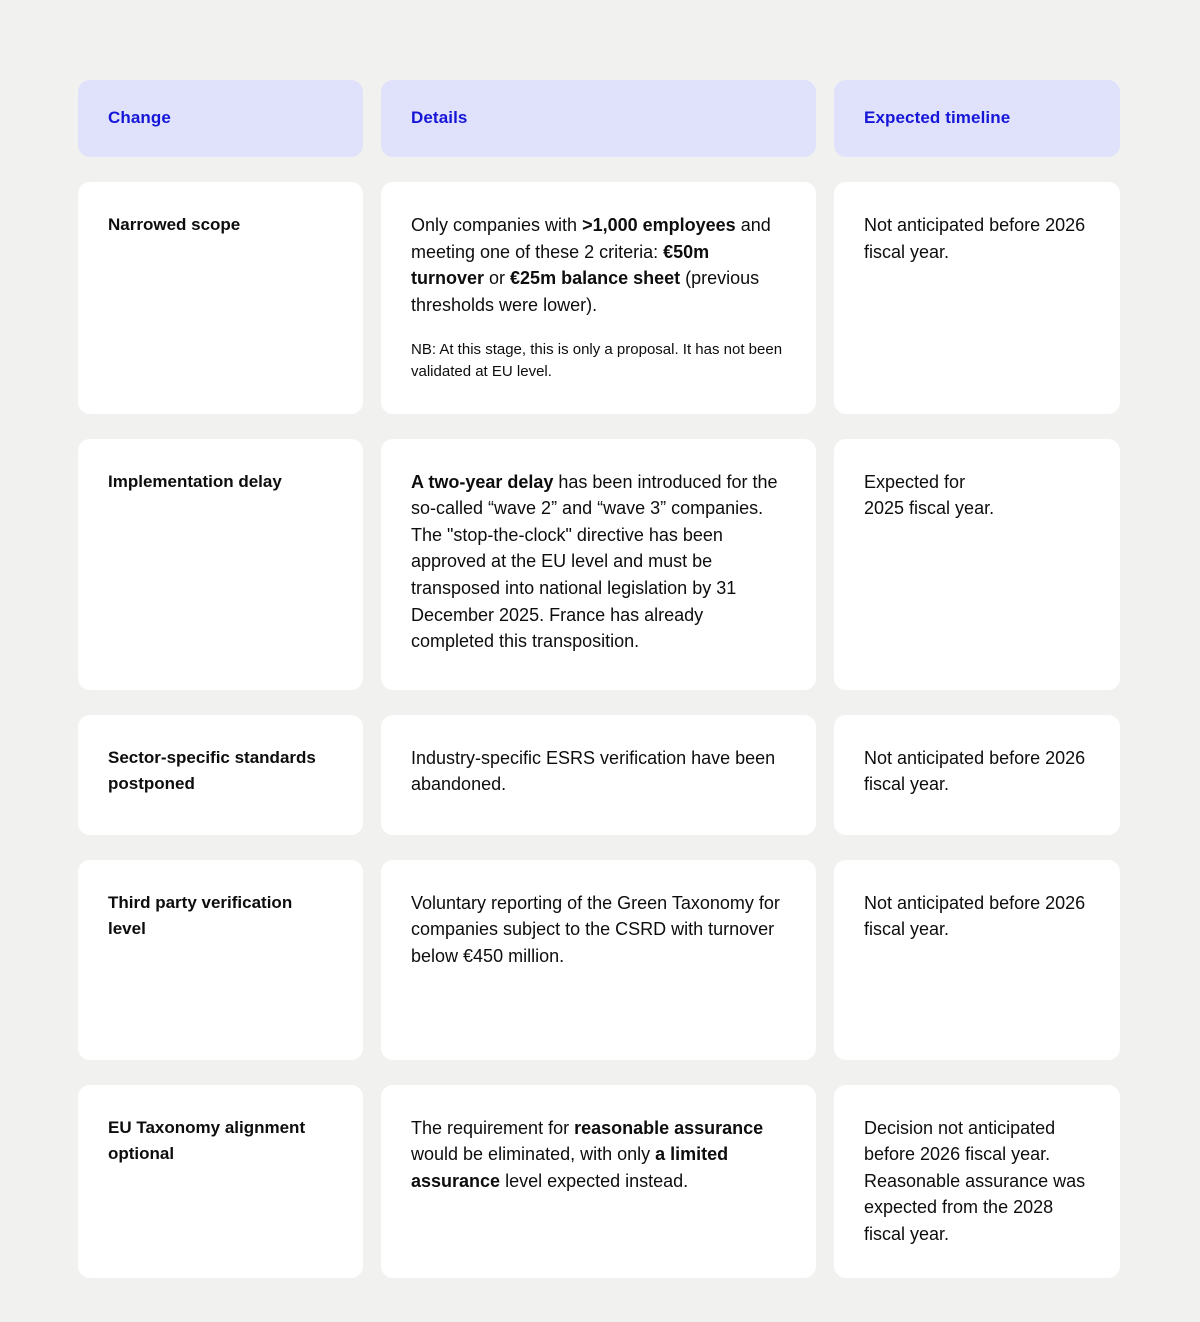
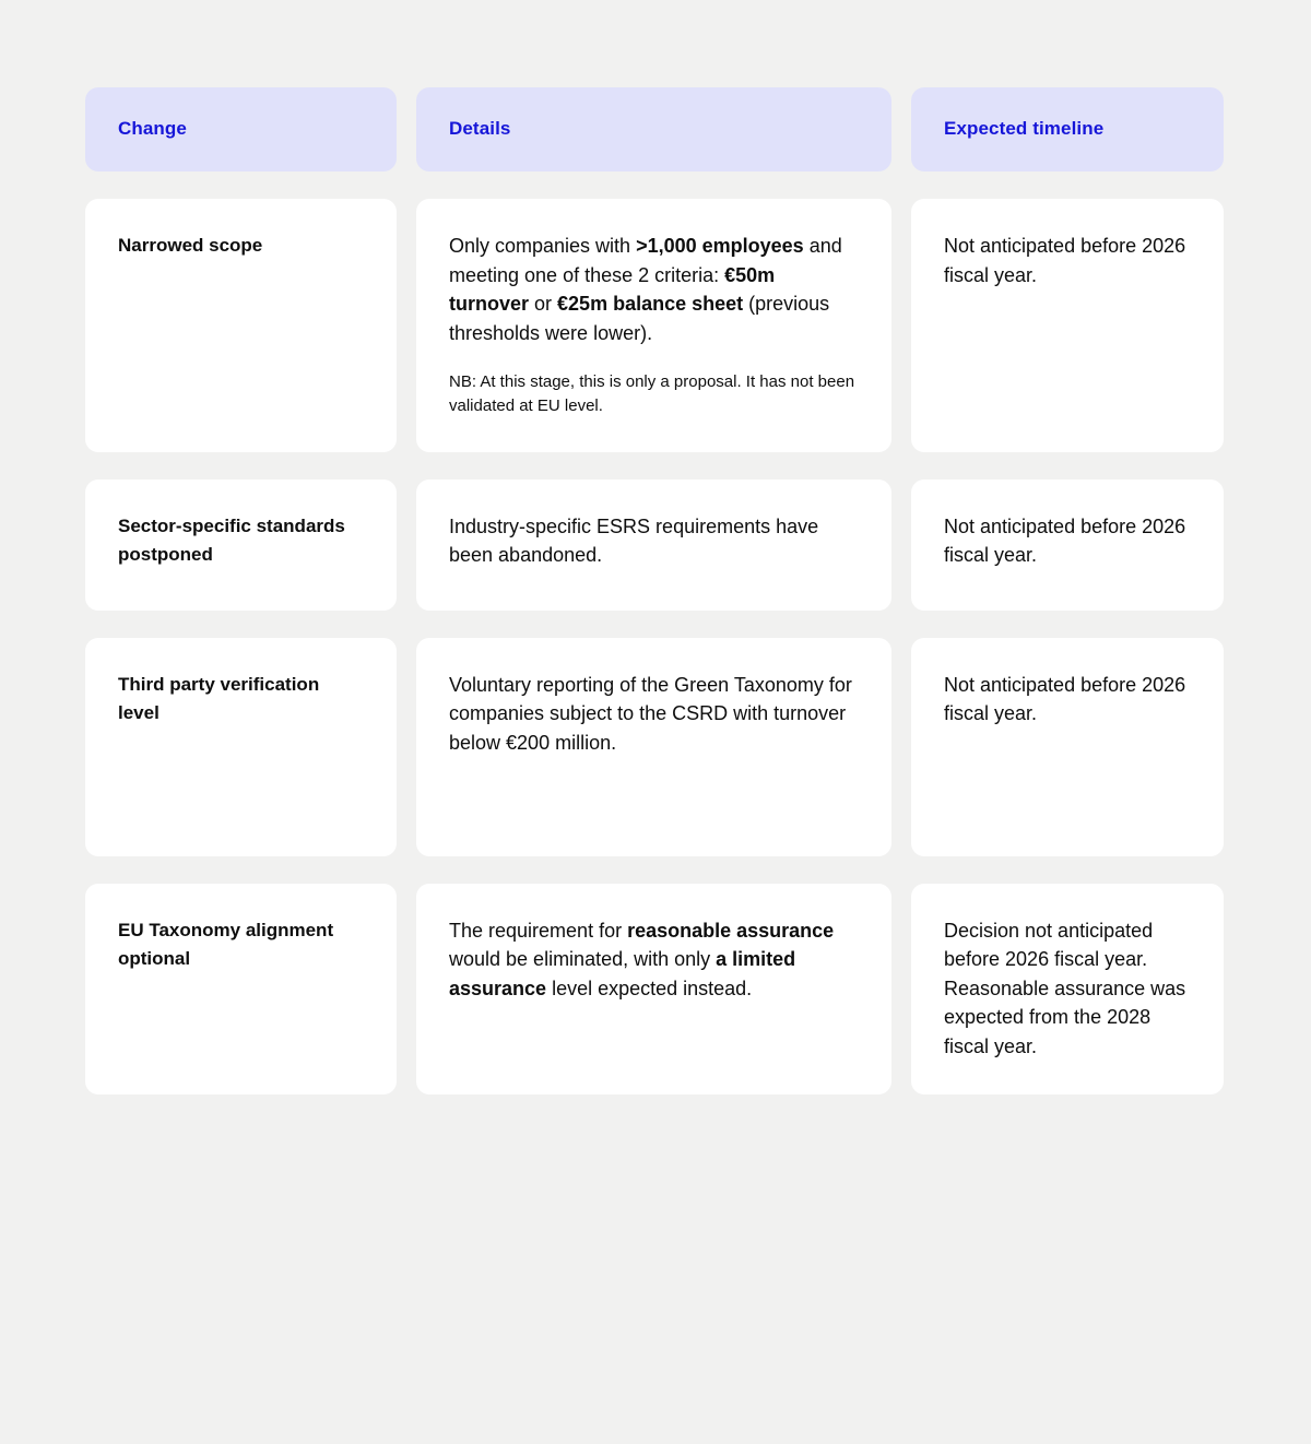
  Change
  Details
  Expected timeline
  Narrowed scope
  Only companies with >1,000 employees and meeting one of these 2 criteria: €50m turnover or €25m balance sheet (previous thresholds were lower).
  NB: At this stage, this is only a proposal. It has not been validated at EU level.
  Not anticipated before 2026 fiscal year.
- Implementation delay
- A two-year delay has been introduced for the so-called “wave 2” and “wave 3” companies. The "stop-the-clock" directive has been approved at the EU level and must be transposed into national legislation by 31 December 2025. France has already completed this transposition.
- Expected for
- 2025 fiscal year.
  Sector-specific standards postponed
- Industry-specific ESRS verification have been abandoned.
+ Industry-specific ESRS requirements have been abandoned.
  Not anticipated before 2026 fiscal year.
  Third party verification level
- Voluntary reporting of the Green Taxonomy for companies subject to the CSRD with turnover below €450 million.
+ Voluntary reporting of the Green Taxonomy for companies subject to the CSRD with turnover below €200 million.
  Not anticipated before 2026 fiscal year.
  EU Taxonomy alignment optional
  The requirement for reasonable assurance would be eliminated, with only a limited assurance level expected instead.
  Decision not anticipated before 2026 fiscal year. Reasonable assurance was expected from the 2028 fiscal year.
